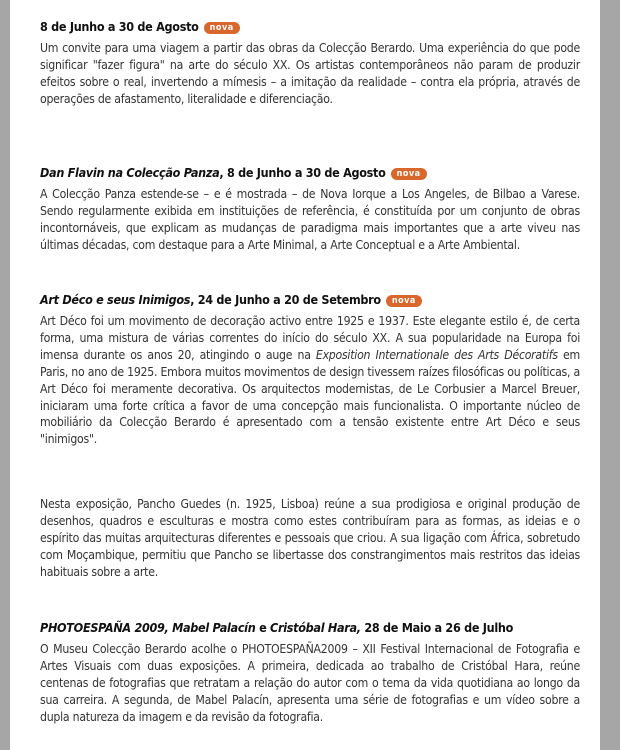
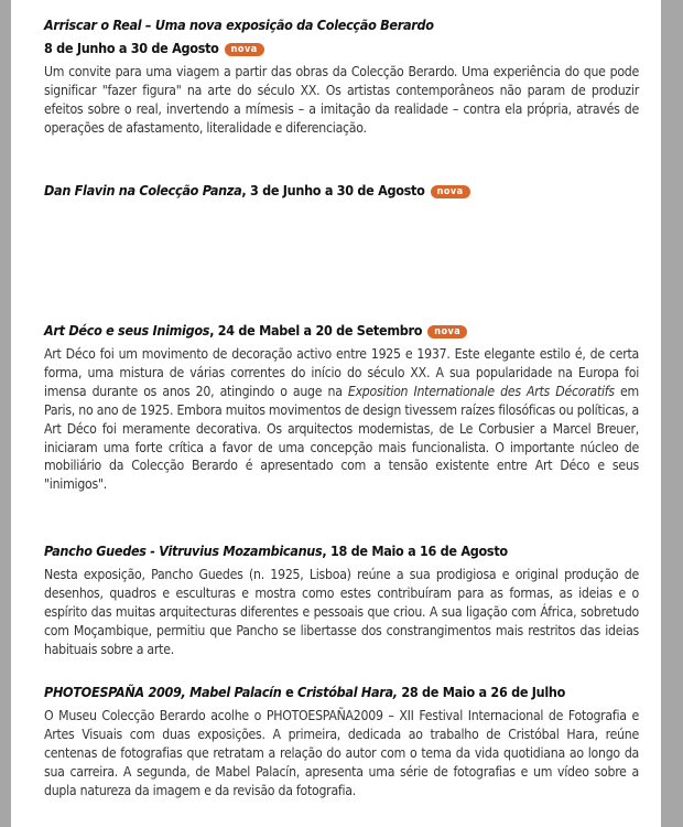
+ Arriscar o Real – Uma nova exposição da Colecção Berardo
  8 de Junho a 30 de Agosto nova
  Um convite para uma viagem a partir das obras da Colecção Berardo. Uma experiência do que pode significar "fazer figura" na arte do século XX. Os artistas contemporâneos não param de produzir efeitos sobre o real, invertendo a mímesis – a imitação da realidade – contra ela própria, através de operações de afastamento, literalidade e diferenciação.
- Dan Flavin na Colecção Panza, 8 de Junho a 30 de Agosto nova
+ Dan Flavin na Colecção Panza, 3 de Junho a 30 de Agosto nova
- A Colecção Panza estende-se – e é mostrada – de Nova Iorque a Los Angeles, de Bilbao a Varese. Sendo regularmente exibida em instituições de referência, é constituída por um conjunto de obras incontornáveis, que explicam as mudanças de paradigma mais importantes que a arte viveu nas últimas décadas, com destaque para a Arte Minimal, a Arte Conceptual e a Arte Ambiental.
- Art Déco e seus Inimigos, 24 de Junho a 20 de Setembro nova
+ Art Déco e seus Inimigos, 24 de Mabel a 20 de Setembro nova
  Art Déco foi um movimento de decoração activo entre 1925 e 1937. Este elegante estilo é, de certa forma, uma mistura de várias correntes do início do século XX. A sua popularidade na Europa foi imensa durante os anos 20, atingindo o auge na Exposition Internationale des Arts Décoratifs em Paris, no ano de 1925. Embora muitos movimentos de design tivessem raízes filosóficas ou políticas, a Art Déco foi meramente decorativa. Os arquitectos modernistas, de Le Corbusier a Marcel Breuer, iniciaram uma forte crítica a favor de uma concepção mais funcionalista. O importante núcleo de mobiliário da Colecção Berardo é apresentado com a tensão existente entre Art Déco e seus "inimigos".
+ Pancho Guedes - Vitruvius Mozambicanus, 18 de Maio a 16 de Agosto
  Nesta exposição, Pancho Guedes (n. 1925, Lisboa) reúne a sua prodigiosa e original produção de desenhos, quadros e esculturas e mostra como estes contribuíram para as formas, as ideias e o espírito das muitas arquitecturas diferentes e pessoais que criou. A sua ligação com África, sobretudo com Moçambique, permitiu que Pancho se libertasse dos constrangimentos mais restritos das ideias habituais sobre a arte.
  PHOTOESPAÑA 2009, Mabel Palacín e Cristóbal Hara, 28 de Maio a 26 de Julho
  O Museu Colecção Berardo acolhe o PHOTOESPAÑA2009 – XII Festival Internacional de Fotografia e Artes Visuais com duas exposições. A primeira, dedicada ao trabalho de Cristóbal Hara, reúne centenas de fotografias que retratam a relação do autor com o tema da vida quotidiana ao longo da sua carreira. A segunda, de Mabel Palacín, apresenta uma série de fotografias e um vídeo sobre a dupla natureza da imagem e da revisão da fotografia.
